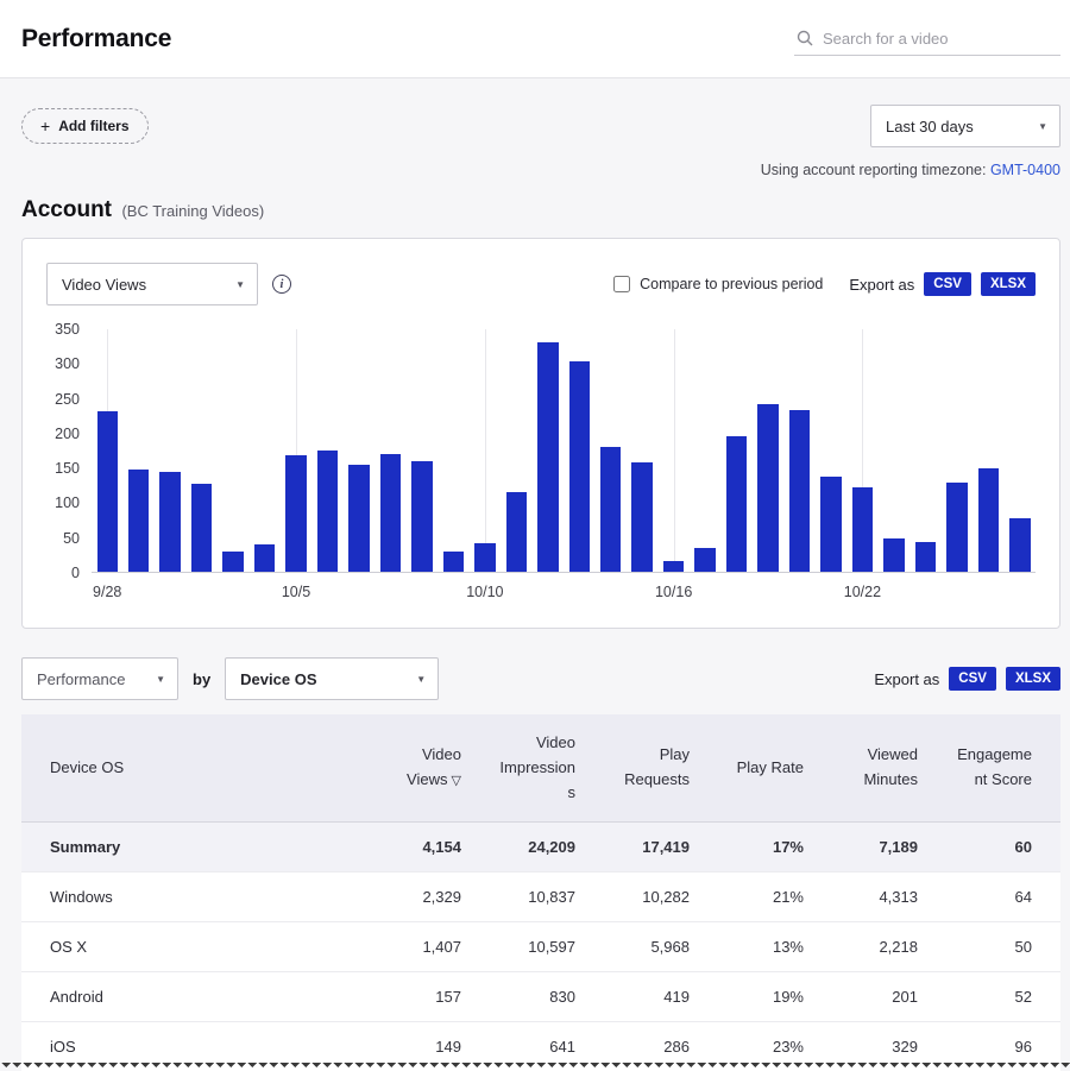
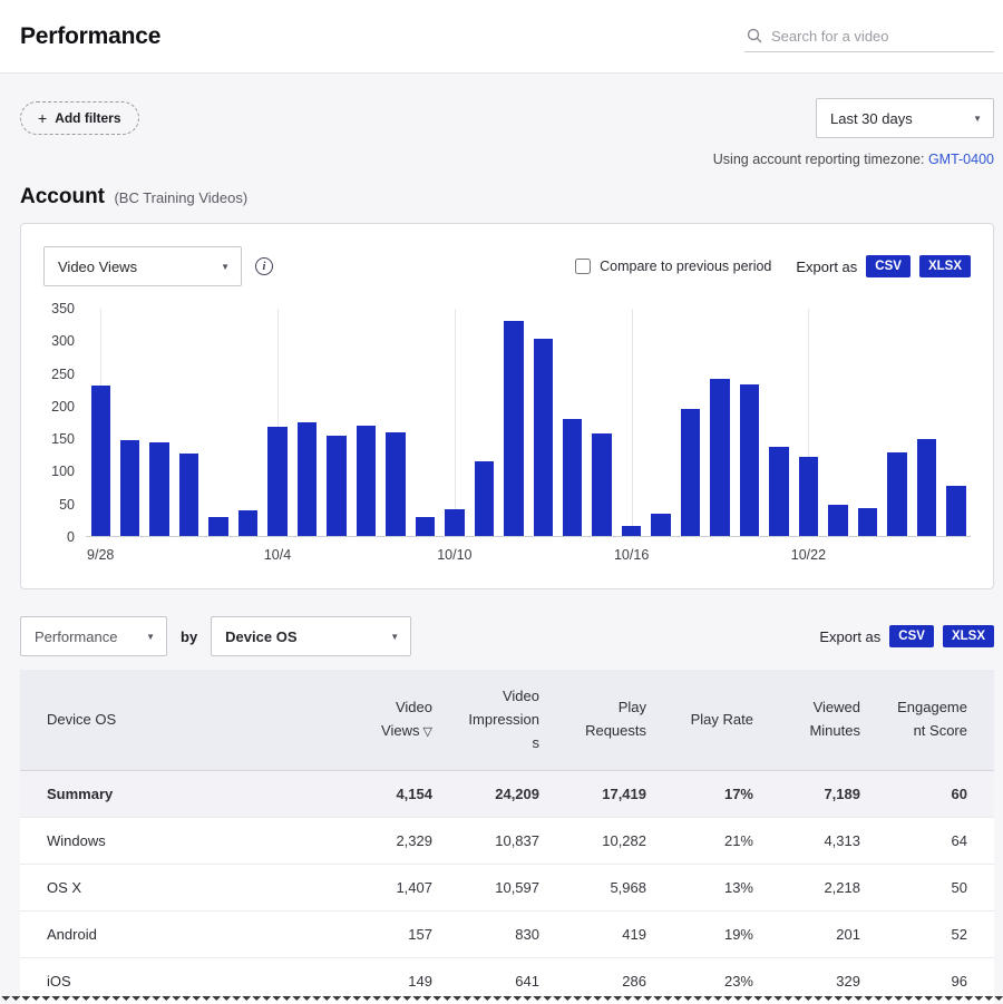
  Performance
  Search for a video
  +
  Add filters
  Last 30 days
  ▼
  Using account reporting timezone: GMT-0400
  Account (BC Training Videos)
  Video Views
  ▼
  i
  Compare to previous period
  Export as
  CSV
  XLSX
  0
  50
  100
  150
  200
  250
  300
  350
  9/28
- 10/5
+ 10/4
  10/10
  10/16
  10/22
  Performance
  ▼
  by
  Device OS
  ▼
  Export as
  CSV
  XLSX
  Device OS	Video Views ▽	Video Impressions	Play Requests	Play Rate	Viewed Minutes	Engagement Score
  Summary	4,154	24,209	17,419	17%	7,189	60
  Windows	2,329	10,837	10,282	21%	4,313	64
  OS X	1,407	10,597	5,968	13%	2,218	50
  Android	157	830	419	19%	201	52
  iOS	149	641	286	23%	329	96
